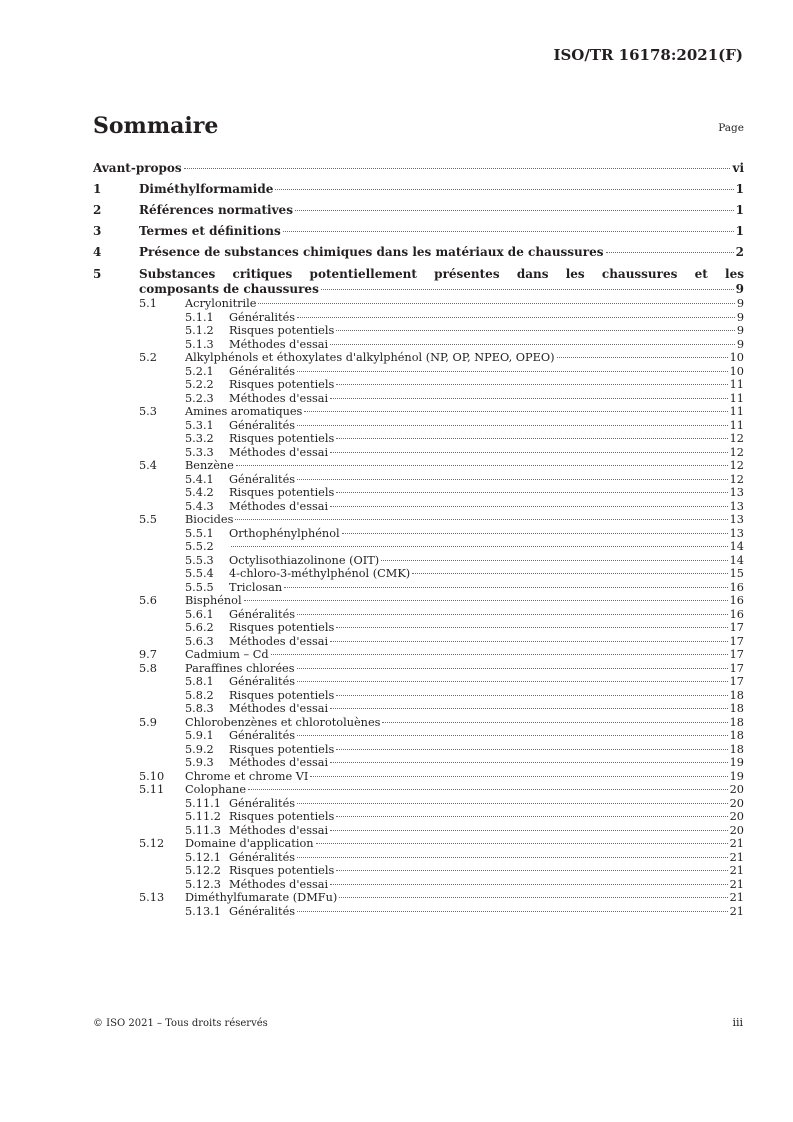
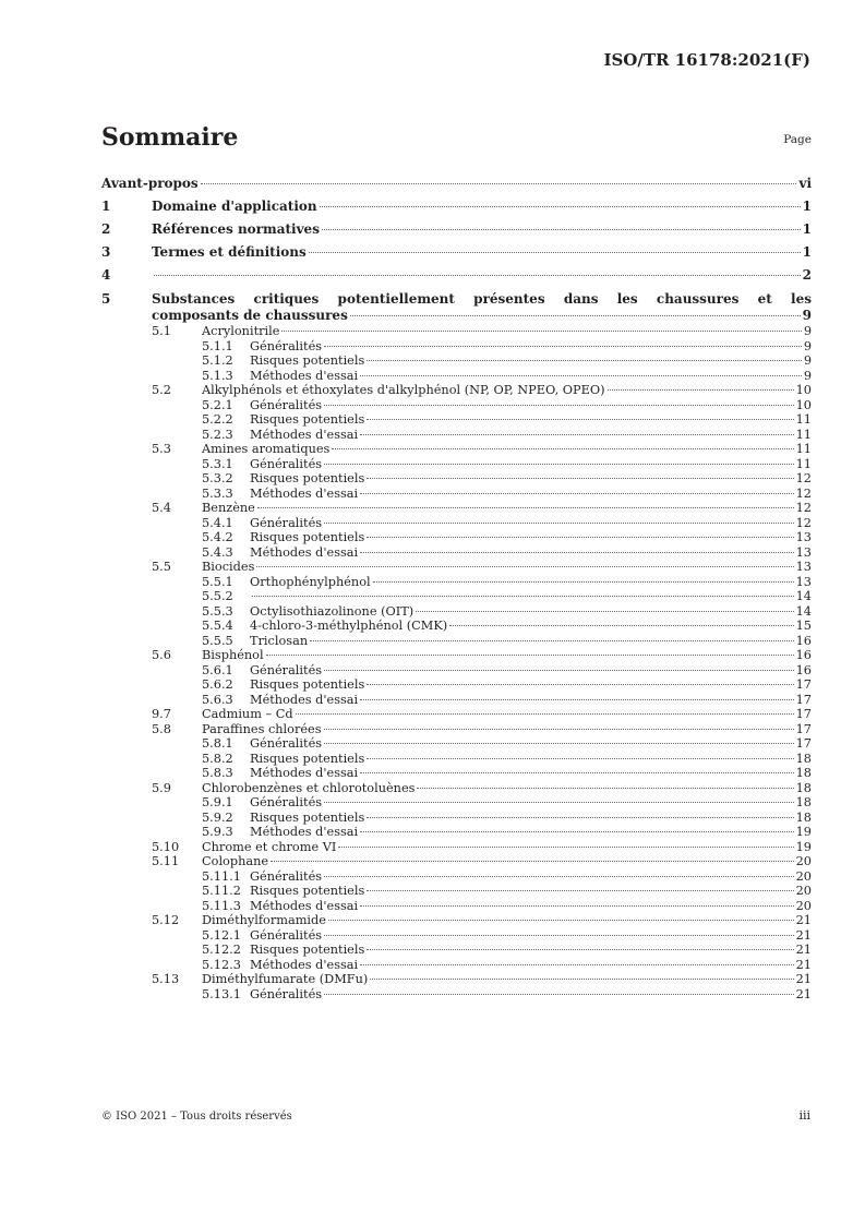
  ISO/TR 16178:2021(F)
  Sommaire
  Page
  Avant-propos
  vi
  1
- Diméthylformamide
+ Domaine d'application
  1
  2
  Références normatives
  1
  3
  Termes et définitions
  1
  4
- Présence de substances chimiques dans les matériaux de chaussures
  2
  5
  Substances
  critiques
  potentiellement
  présentes
  dans
  les
  chaussures
  et
  les
  composants de chaussures
  9
  5.1
  Acrylonitrile
  9
  5.1.1
  Généralités
  9
  5.1.2
  Risques potentiels
  9
  5.1.3
  Méthodes d'essai
  9
  5.2
  Alkylphénols et éthoxylates d'alkylphénol (NP, OP, NPEO, OPEO)
  10
  5.2.1
  Généralités
  10
  5.2.2
  Risques potentiels
  11
  5.2.3
  Méthodes d'essai
  11
  5.3
  Amines aromatiques
  11
  5.3.1
  Généralités
  11
  5.3.2
  Risques potentiels
  12
  5.3.3
  Méthodes d'essai
  12
  5.4
  Benzène
  12
  5.4.1
  Généralités
  12
  5.4.2
  Risques potentiels
  13
  5.4.3
  Méthodes d'essai
  13
  5.5
  Biocides
  13
  5.5.1
  Orthophénylphénol
  13
  5.5.2
  14
  5.5.3
  Octylisothiazolinone (OIT)
  14
  5.5.4
  4-chloro-3-méthylphénol (CMK)
  15
  5.5.5
  Triclosan
  16
  5.6
  Bisphénol
  16
  5.6.1
  Généralités
  16
  5.6.2
  Risques potentiels
  17
  5.6.3
  Méthodes d'essai
  17
  9.7
  Cadmium – Cd
  17
  5.8
  Paraffines chlorées
  17
  5.8.1
  Généralités
  17
  5.8.2
  Risques potentiels
  18
  5.8.3
  Méthodes d'essai
  18
  5.9
  Chlorobenzènes et chlorotoluènes
  18
  5.9.1
  Généralités
  18
  5.9.2
  Risques potentiels
  18
  5.9.3
  Méthodes d'essai
  19
  5.10
  Chrome et chrome VI
  19
  5.11
  Colophane
  20
  5.11.1
  Généralités
  20
  5.11.2
  Risques potentiels
  20
  5.11.3
  Méthodes d'essai
  20
  5.12
- Domaine d'application
+ Diméthylformamide
  21
  5.12.1
  Généralités
  21
  5.12.2
  Risques potentiels
  21
  5.12.3
  Méthodes d'essai
  21
  5.13
  Diméthylfumarate (DMFu)
  21
  5.13.1
  Généralités
  21
  © ISO 2021 – Tous droits réservés
  iii
